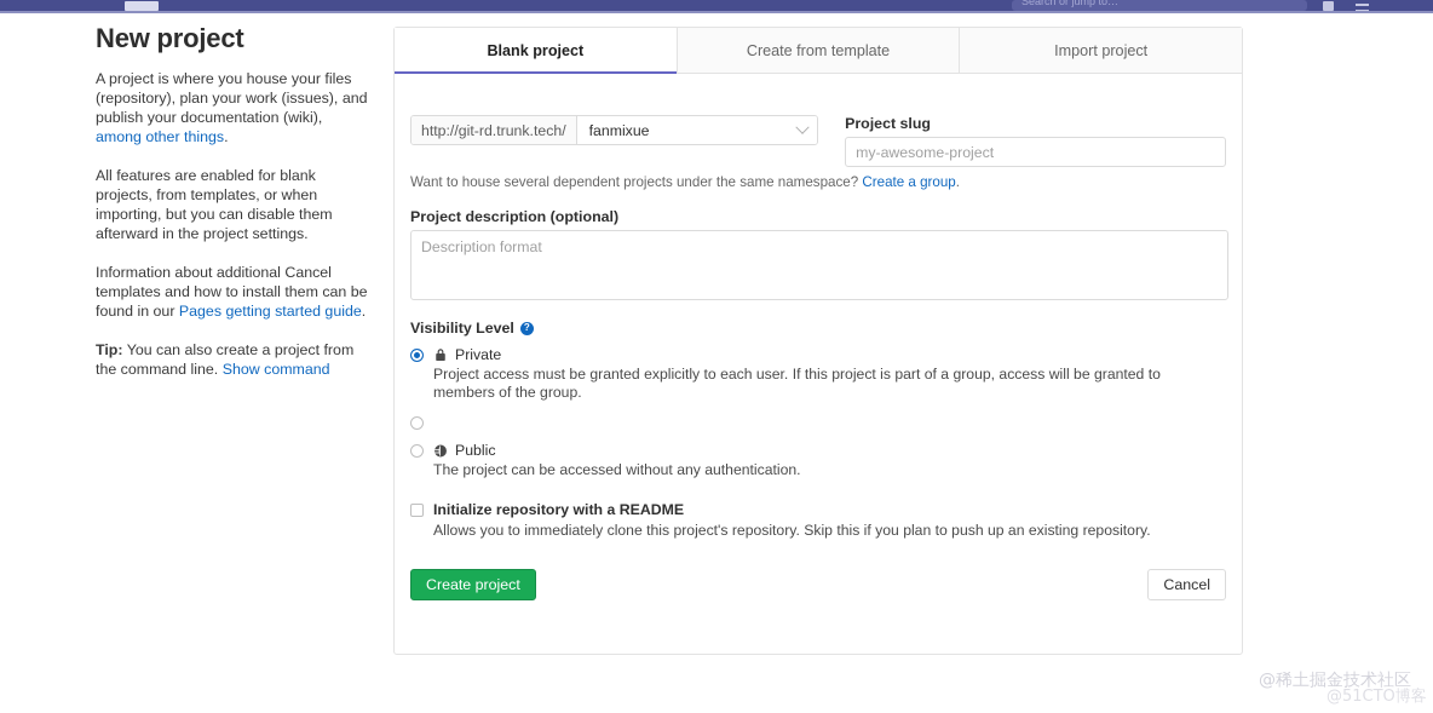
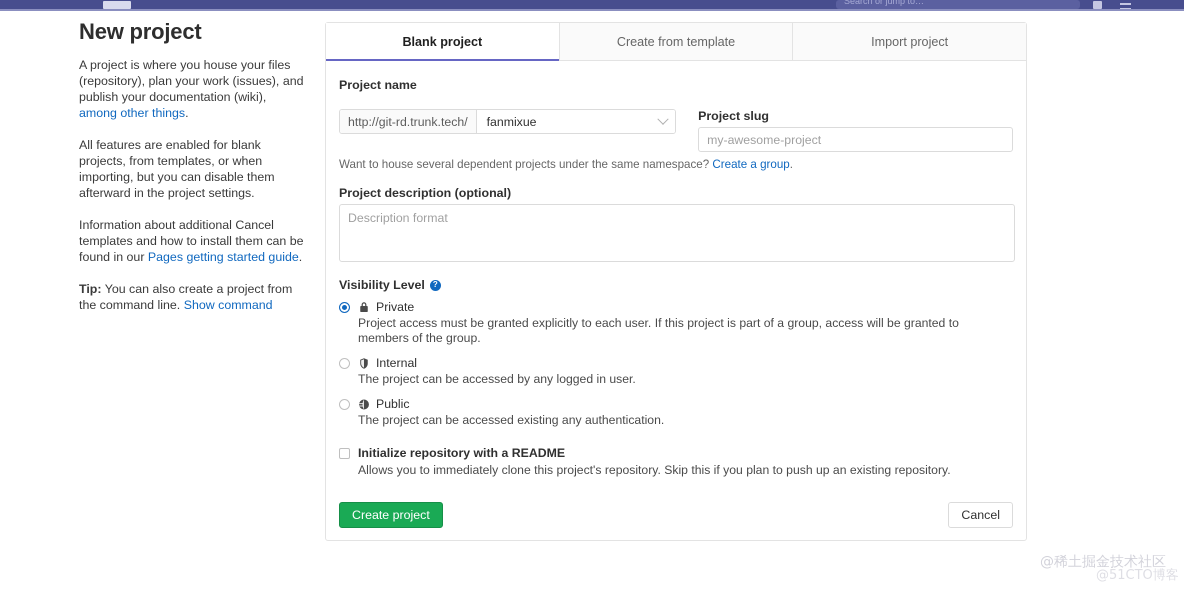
  Search or jump to…
  New project
  A project is where you house your files (repository), plan your work (issues), and publish your documentation (wiki), among other things.
  All features are enabled for blank projects, from templates, or when importing, but you can disable them afterward in the project settings.
  Information about additional Cancel templates and how to install them can be found in our Pages getting started guide.
  Tip: You can also create a project from the command line. Show command
  Blank project
  Create from template
  Import project
+ Project name
  http://git-rd.trunk.tech/
  fanmixue
  Project slug
  my-awesome-project
  Want to house several dependent projects under the same namespace? Create a group.
  Project description (optional)
  Description format
  Visibility Level
  ?
  Private
  Project access must be granted explicitly to each user. If this project is part of a group, access will be granted to members of the group.
+ Internal
+ The project can be accessed by any logged in user.
  Public
- The project can be accessed without any authentication.
+ The project can be accessed existing any authentication.
  Initialize repository with a README
  Allows you to immediately clone this project's repository. Skip this if you plan to push up an existing repository.
  Create project
  Cancel
  @稀土掘金技术社区
  @51CTO博客
